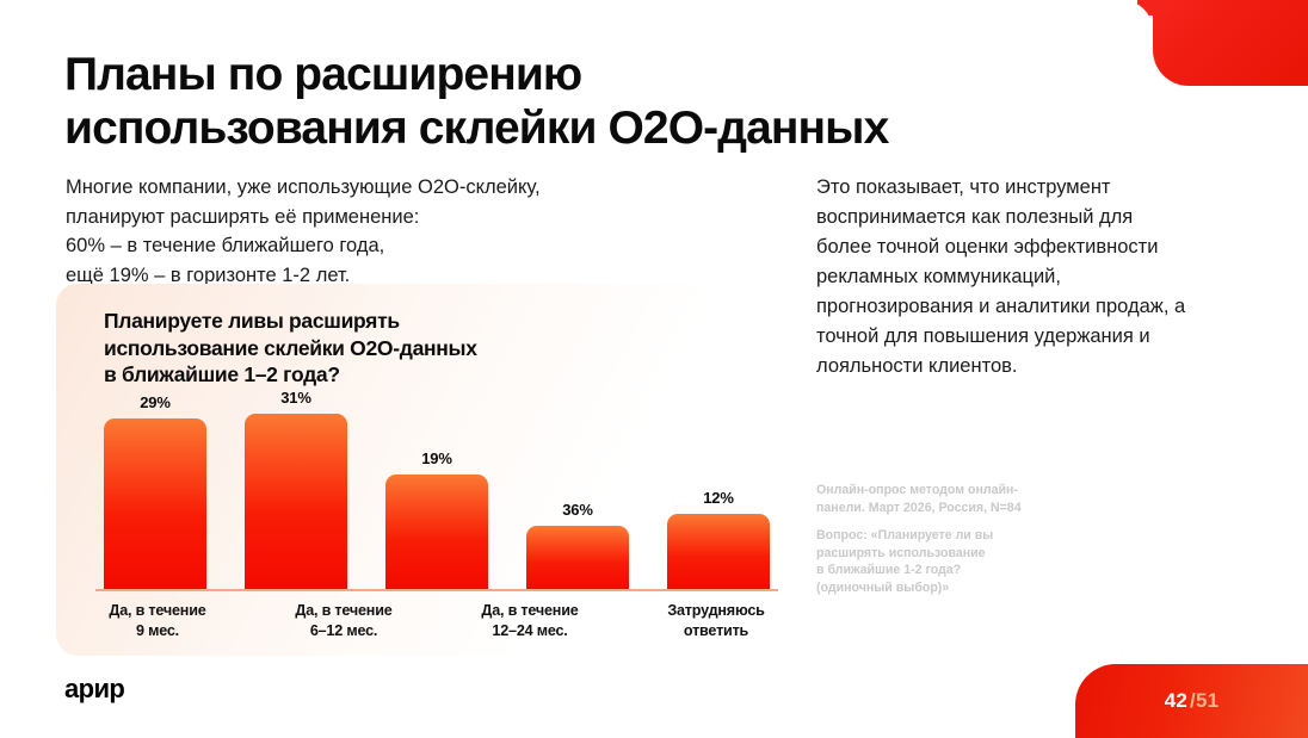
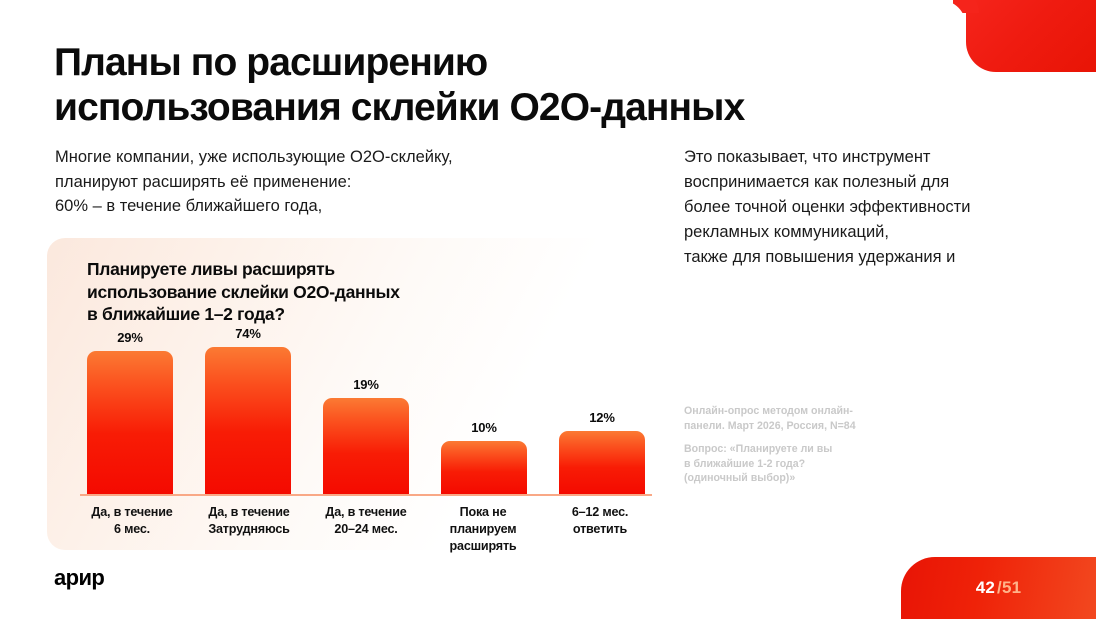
  Планы по расширению
  использования склейки O2O-данных
  Многие компании, уже использующие O2O-склейку,
  планируют расширять её применение:
  60% – в течение ближайшего года,
- ещё 19% – в горизонте 1-2 лет.
  Это показывает, что инструмент
  воспринимается как полезный для
  более точной оценки эффективности
  рекламных коммуникаций,
- прогнозирования и аналитики продаж, а
- точной для повышения удержания и
+ также для повышения удержания и
- лояльности клиентов.
  Планируете ливы расширять
  использование склейки O2O-данных
  в ближайшие 1–2 года?
  29%
- 31%
+ 74%
  19%
- 36%
+ 10%
  12%
  Да, в течение
- 9 мес.
+ 6 мес.
  Да, в течение
- 6–12 мес.
+ Затрудняюсь
  Да, в течение
- 12–24 мес.
+ 20–24 мес.
+ Пока не
+ планируем
+ расширять
- Затрудняюсь
+ 6–12 мес.
  ответить
  Онлайн-опрос методом онлайн-
  панели. Март 2026, Россия, N=84
  Вопрос: «Планируете ли вы
- расширять использование
  в ближайшие 1-2 года?
  (одиночный выбор)»
  арир
  42
  /51
